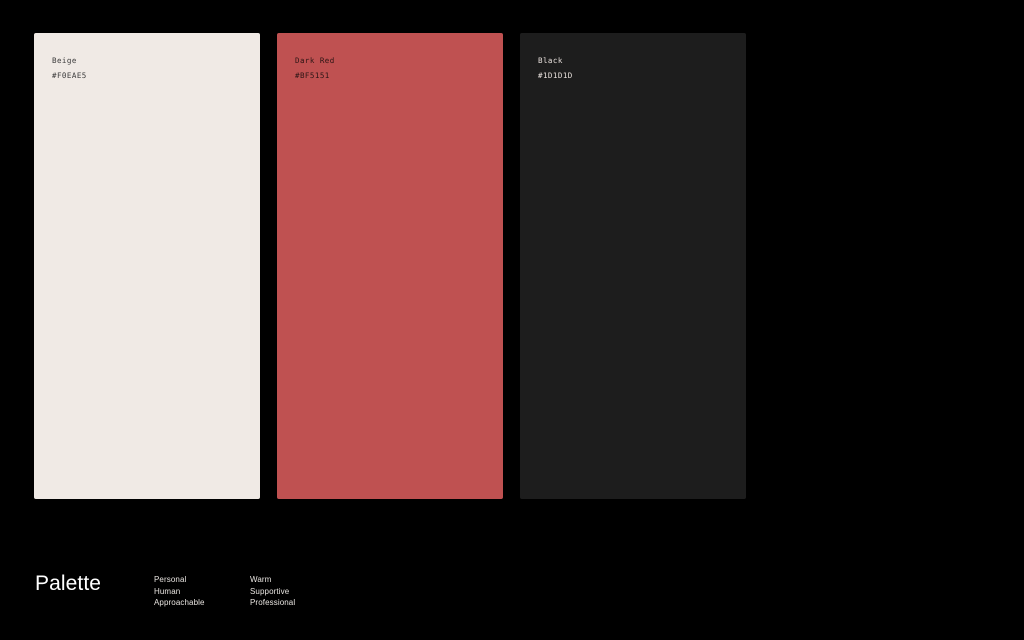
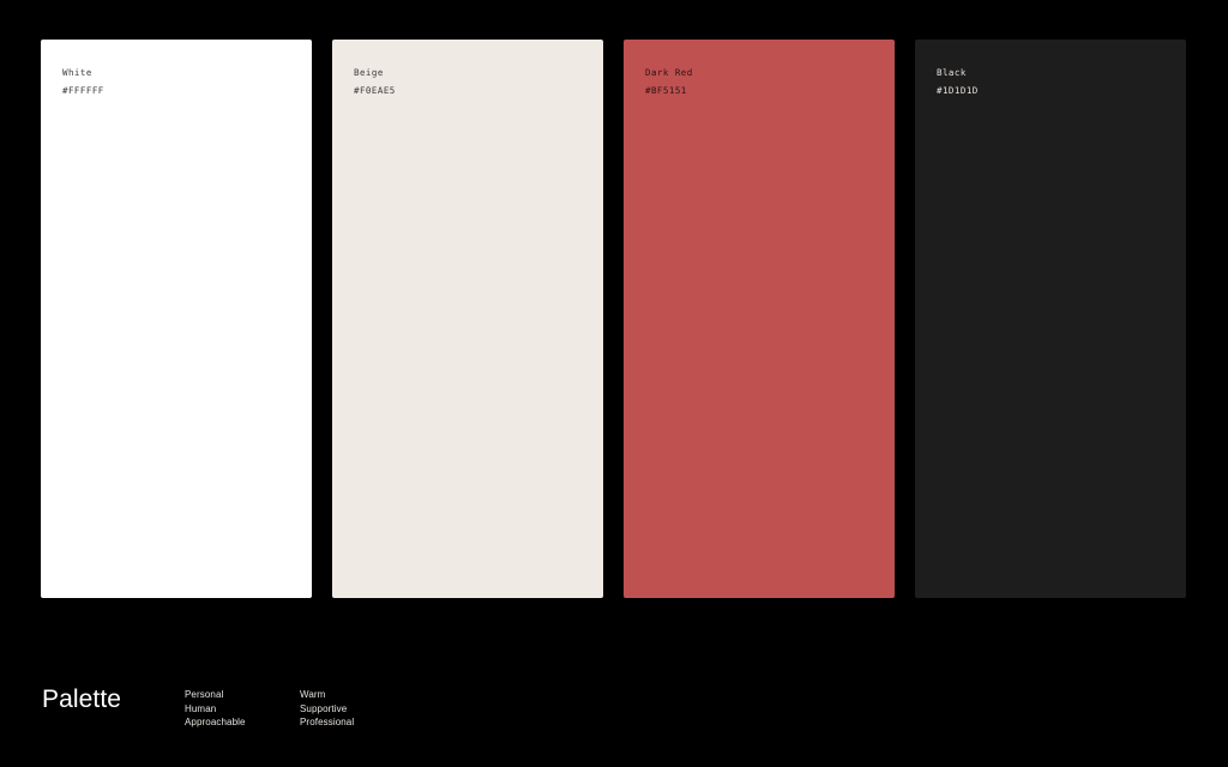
+ White
+ #FFFFFF
  Beige
  #F0EAE5
  Dark Red
  #BF5151
  Black
  #1D1D1D
  Palette
  Personal
  Human
  Approachable
  Warm
  Supportive
  Professional
